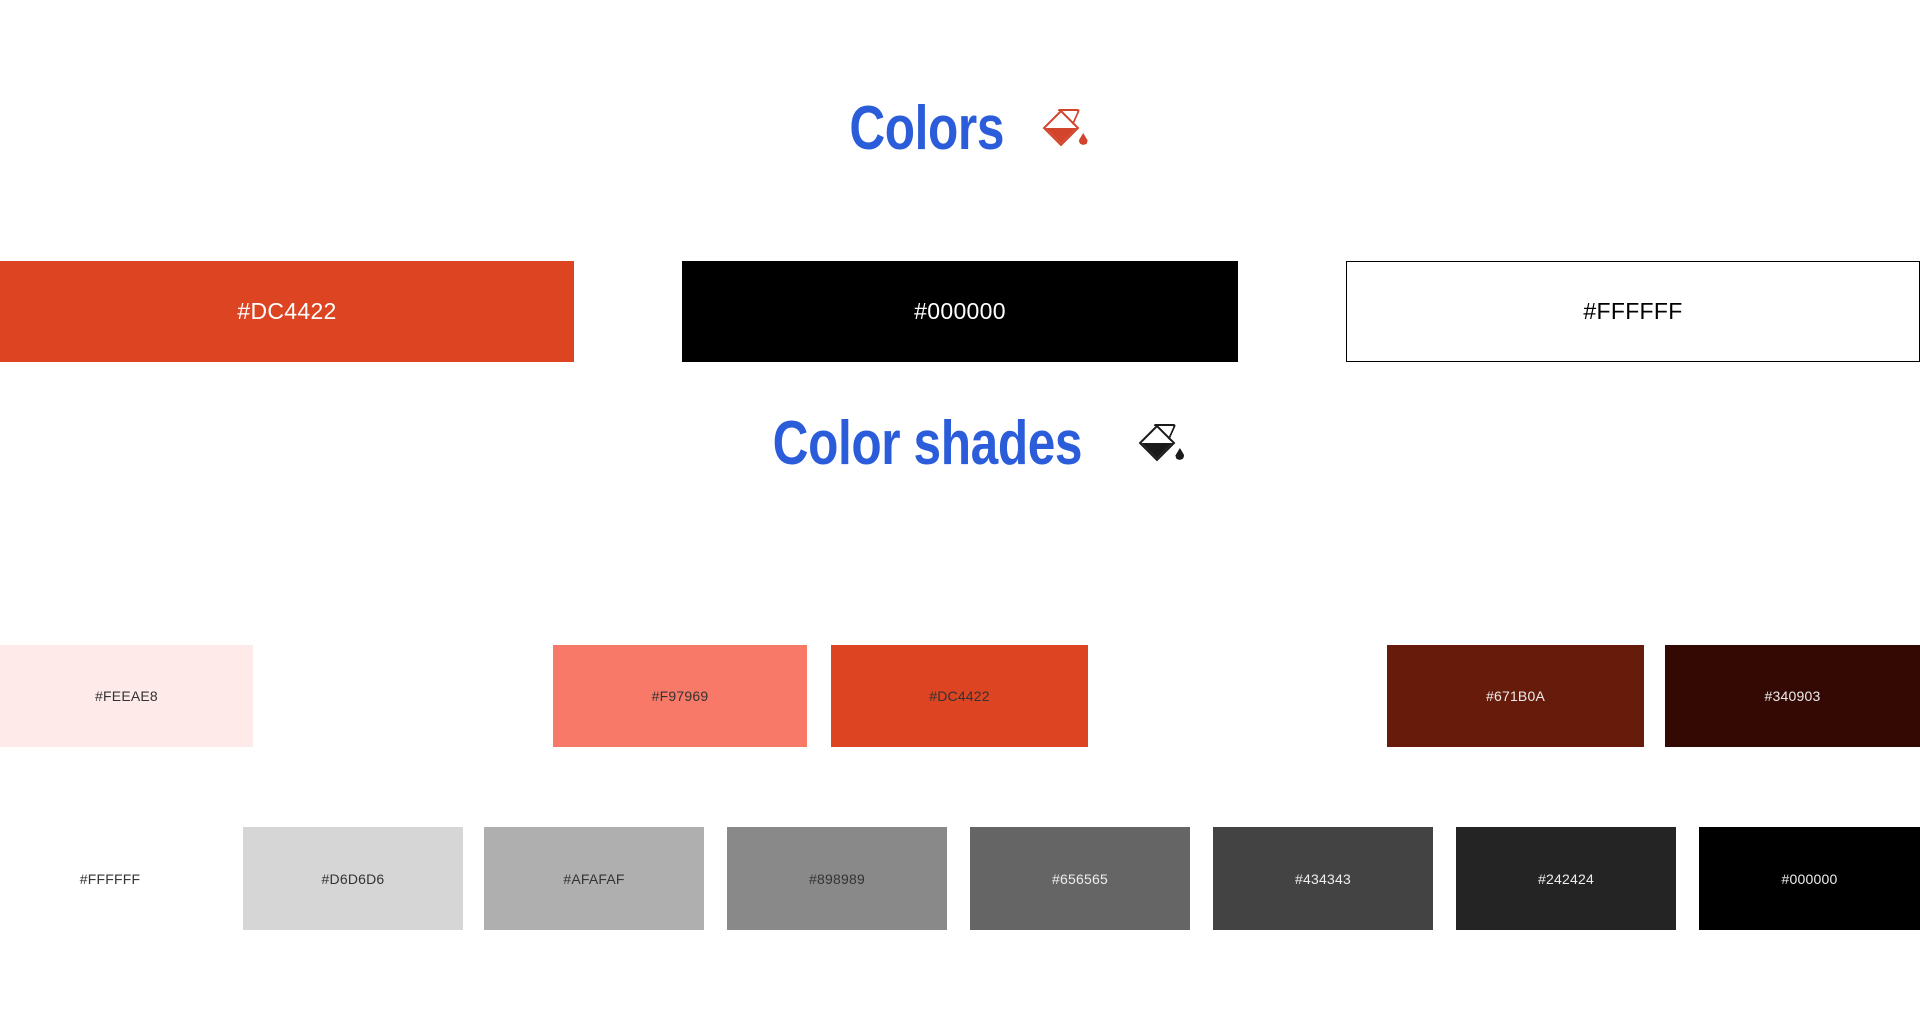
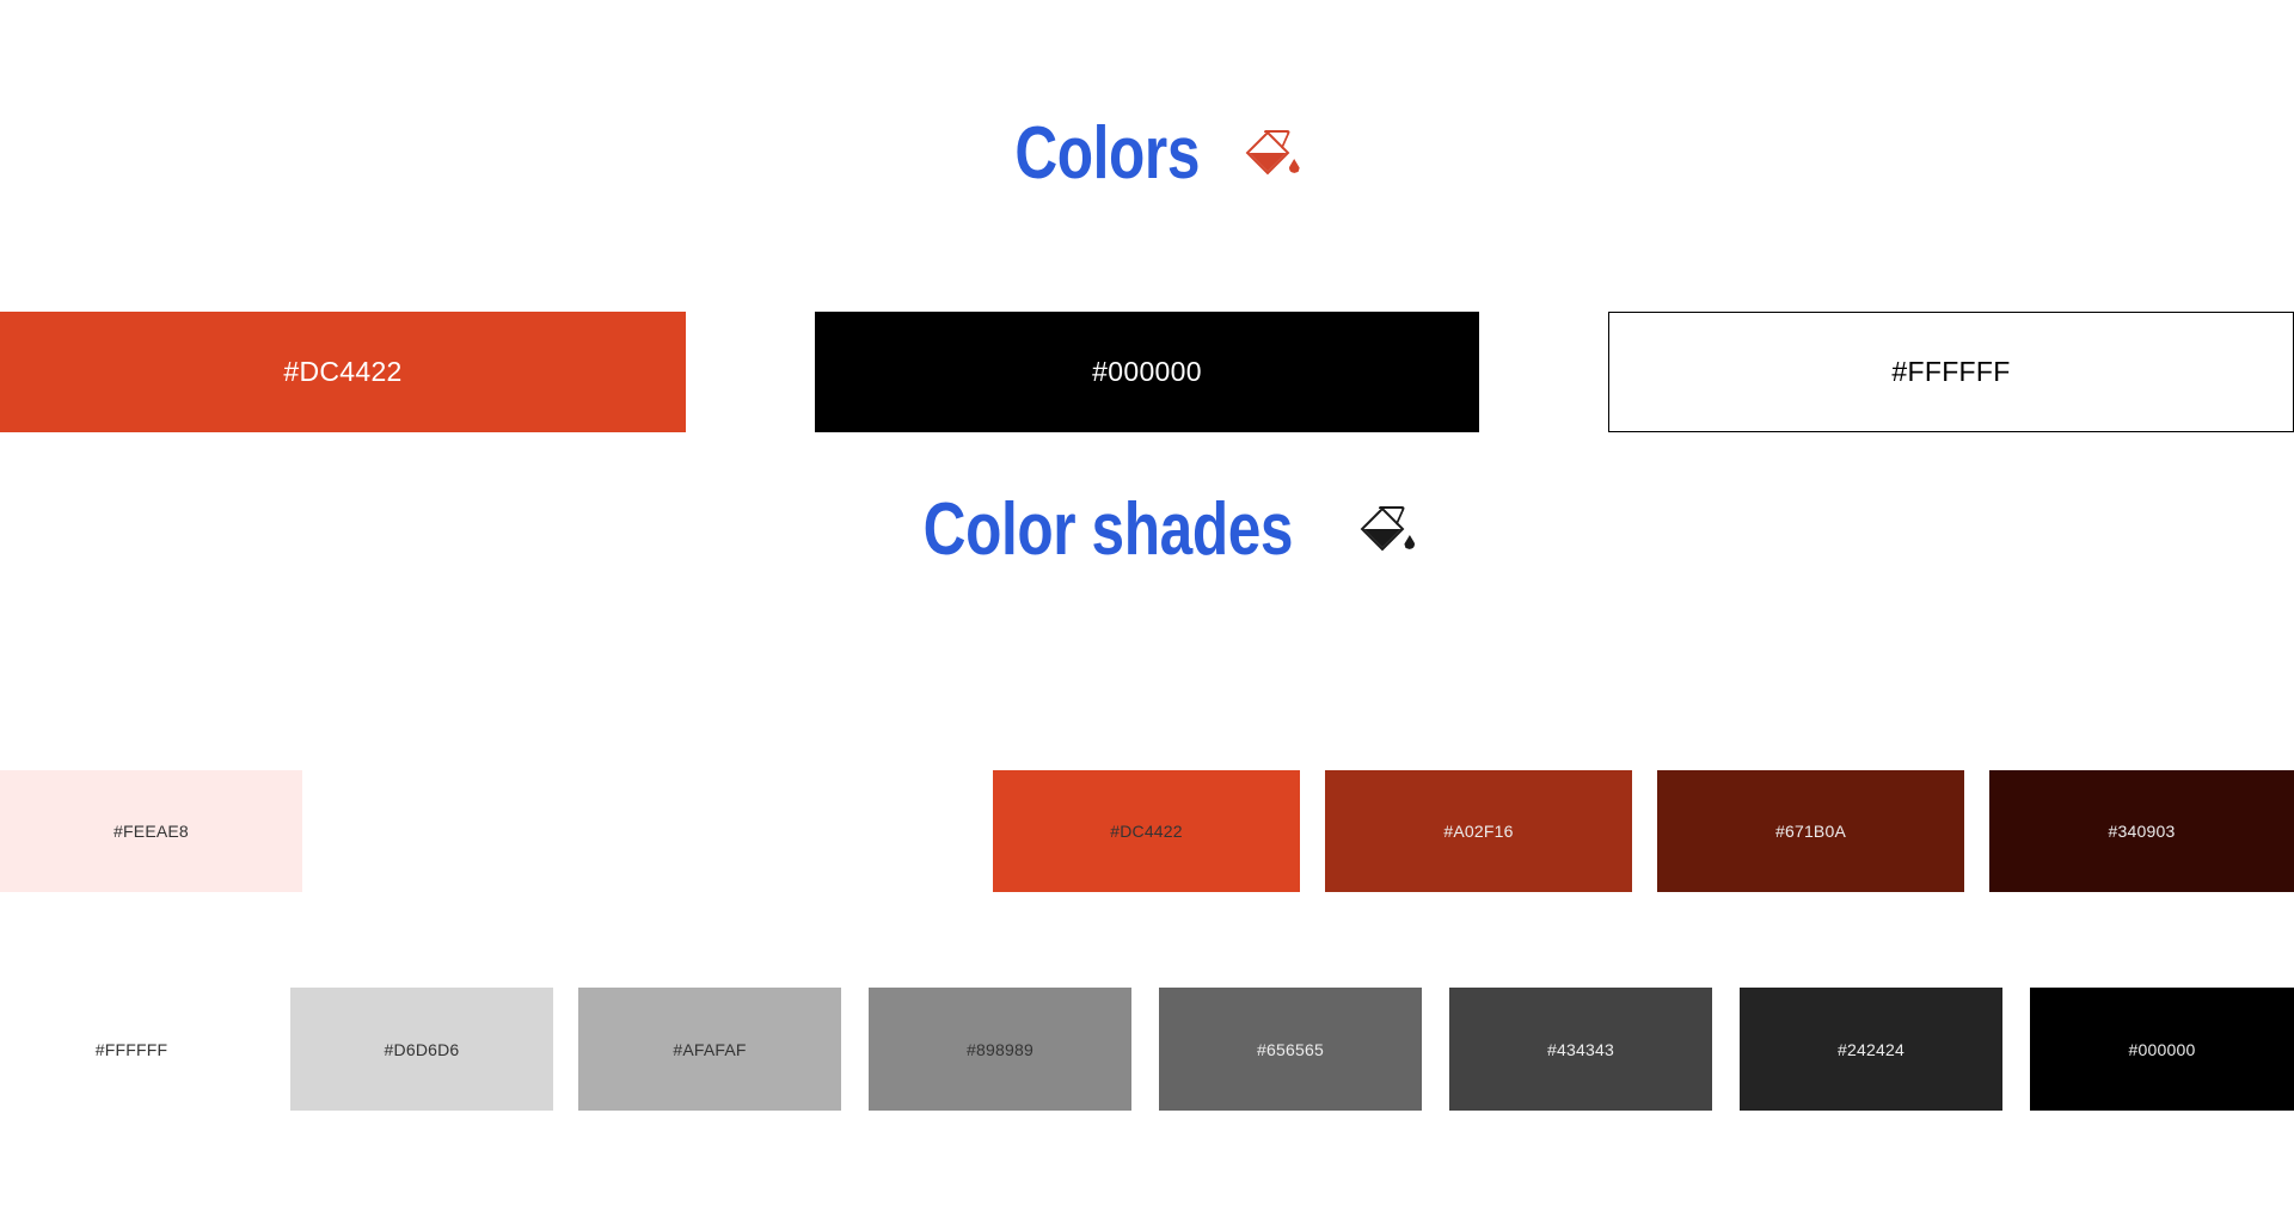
  Colors
  #DC4422
  #000000
  #FFFFFF
  Color shades
  #FEEAE8
- #F97969
  #DC4422
+ #A02F16
  #671B0A
  #340903
  #FFFFFF
  #D6D6D6
  #AFAFAF
  #898989
  #656565
  #434343
  #242424
  #000000
